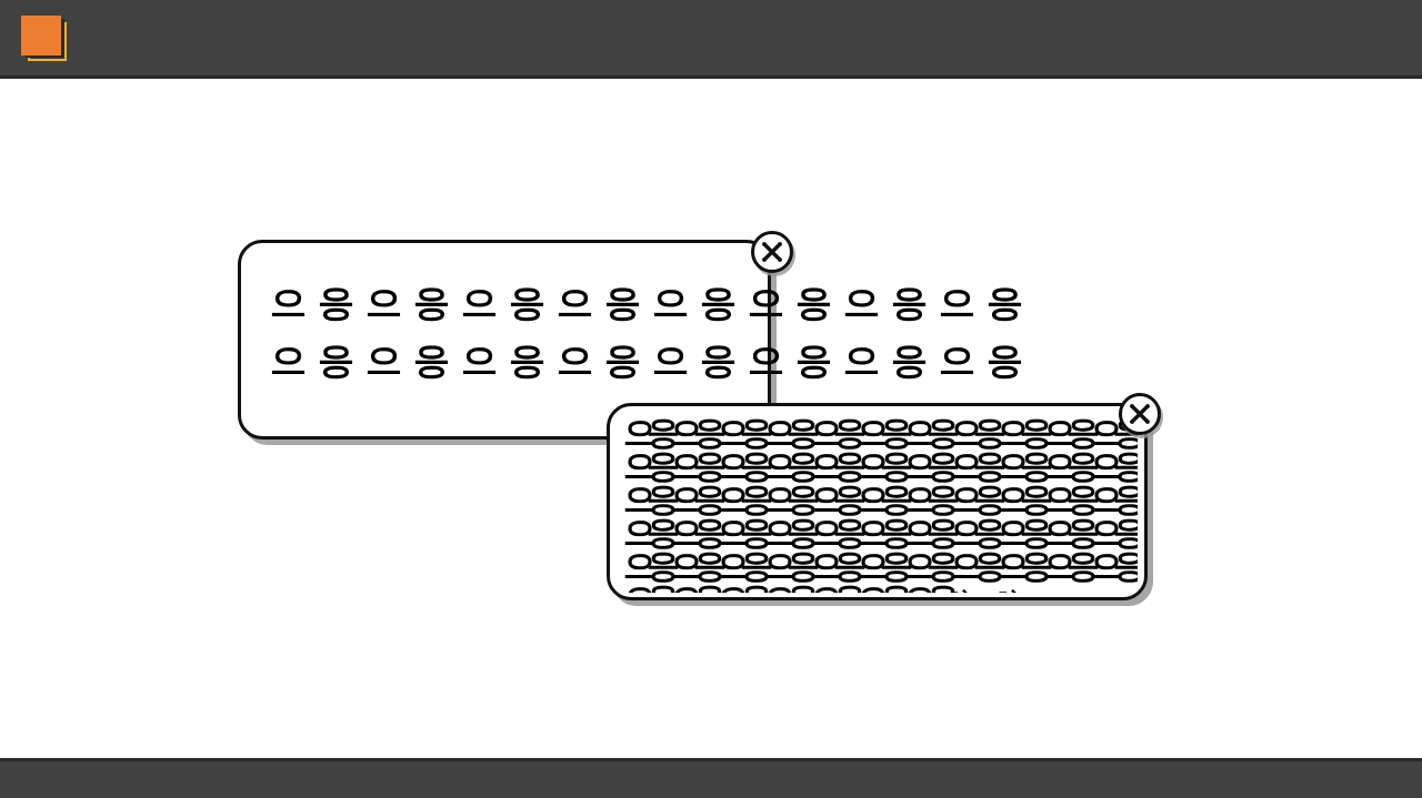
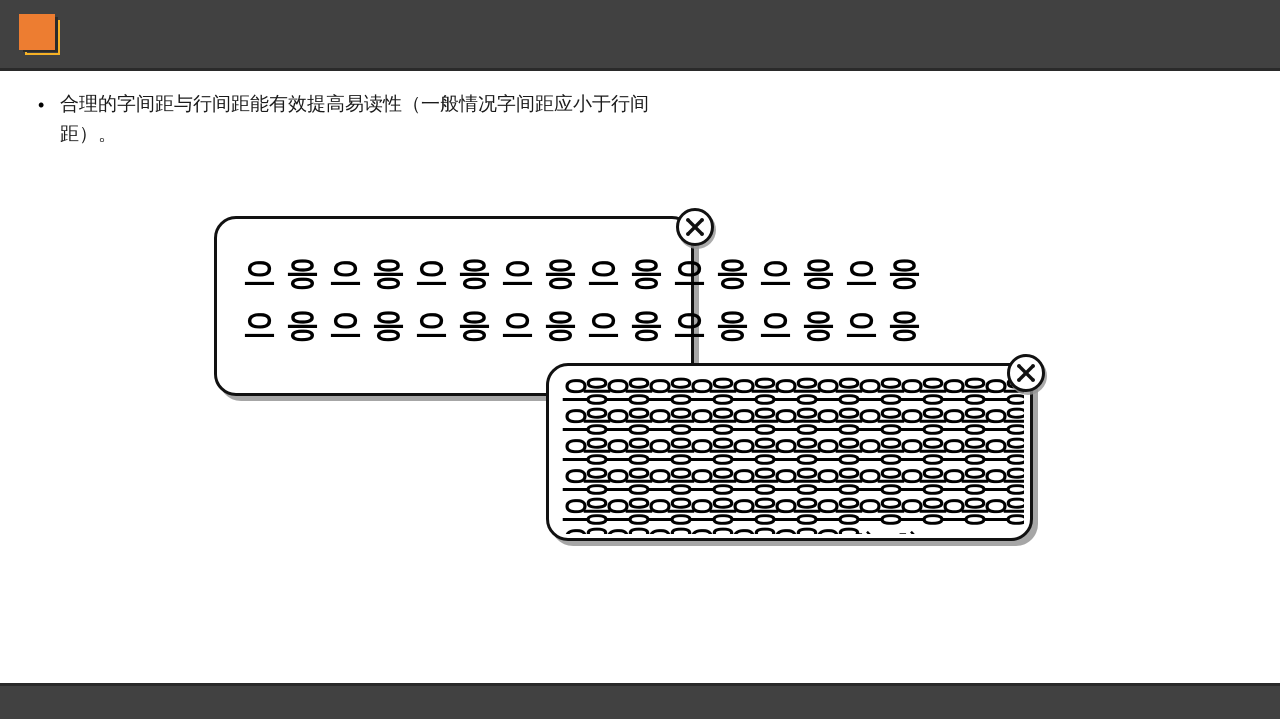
+ •
+ 合理的字间距与行间距能有效提高易读性（一般情况字间距应小于行间距）。
  으응으응으응으응으응으응으응으응
  으응으응으응으응으응으응으응으응
  으응으응으응으응으응으응으응으응으응으응으응으응으응으응으응으응으응으응으응으응으응으응으응으응으응으응으응으응으응으응으응으응으응으응으응으응으응으응으응으응으응으응으응으응으응으응으응으응으응으응으응으응으응으응으응
